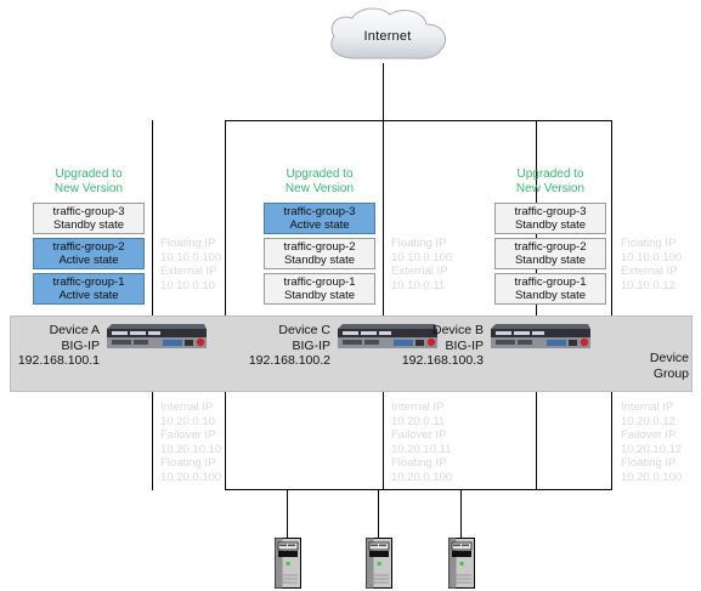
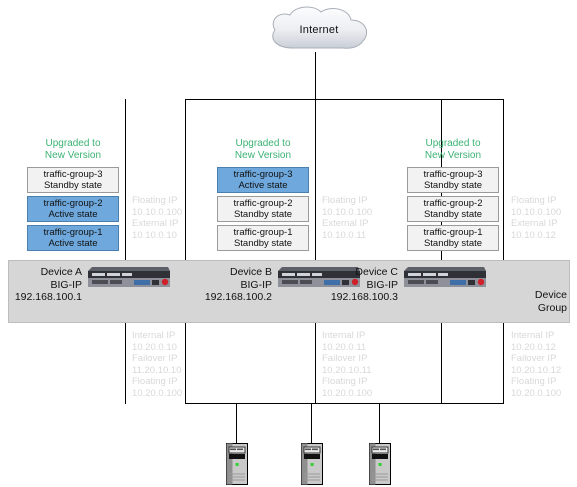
  Internet
  Upgraded to
  New Version
  traffic-group-3
  Standby state
  traffic-group-2
  Active state
  traffic-group-1
  Active state
  Floating IP
  10.10.0.100
  External IP
  10.10.0.10
  Upgraded to
  New Version
  traffic-group-3
  Active state
  traffic-group-2
  Standby state
  traffic-group-1
  Standby state
  Floating IP
  10.10.0.100
  External IP
  10.10.0.11
  Upgraded to
  New Version
  traffic-group-3
  Standby state
  traffic-group-2
  Standby state
  traffic-group-1
  Standby state
  Floating IP
  10.10.0.100
  External IP
  10.10.0.12
  Device A
  BIG-IP
  192.168.100.1
- Device C
+ Device B
  BIG-IP
  192.168.100.2
- Device B
+ Device C
  BIG-IP
  192.168.100.3
  Device
  Group
  Internal IP
  10.20.0.10
  Failover IP
- 10.20.10.10
+ 11.20.10.10
  Floating IP
  10.20.0.100
  Internal IP
  10.20.0.11
  Failover IP
  10.20.10.11
  Floating IP
  10.20.0.100
  Internal IP
  10.20.0.12
  Failover IP
  10.20.10.12
  Floating IP
  10.20.0.100
